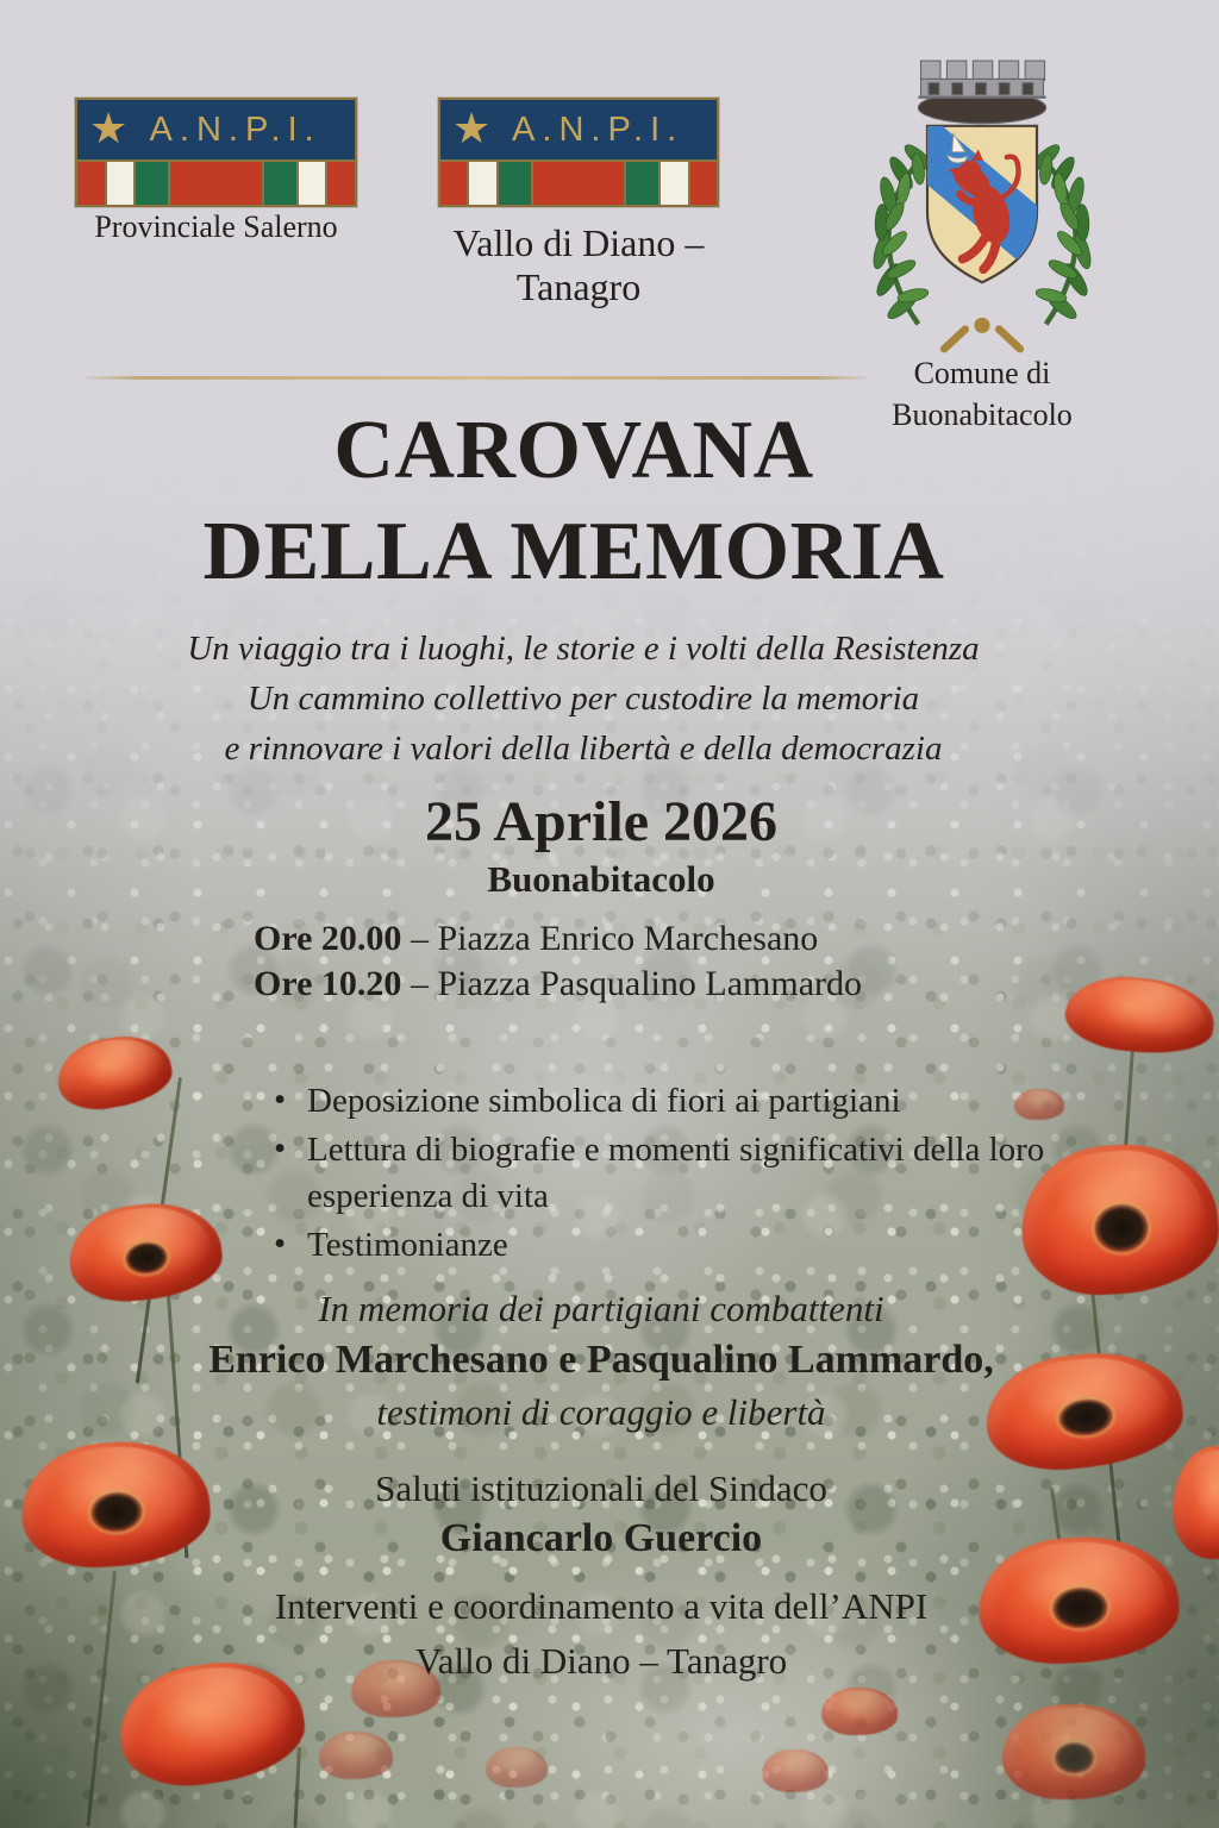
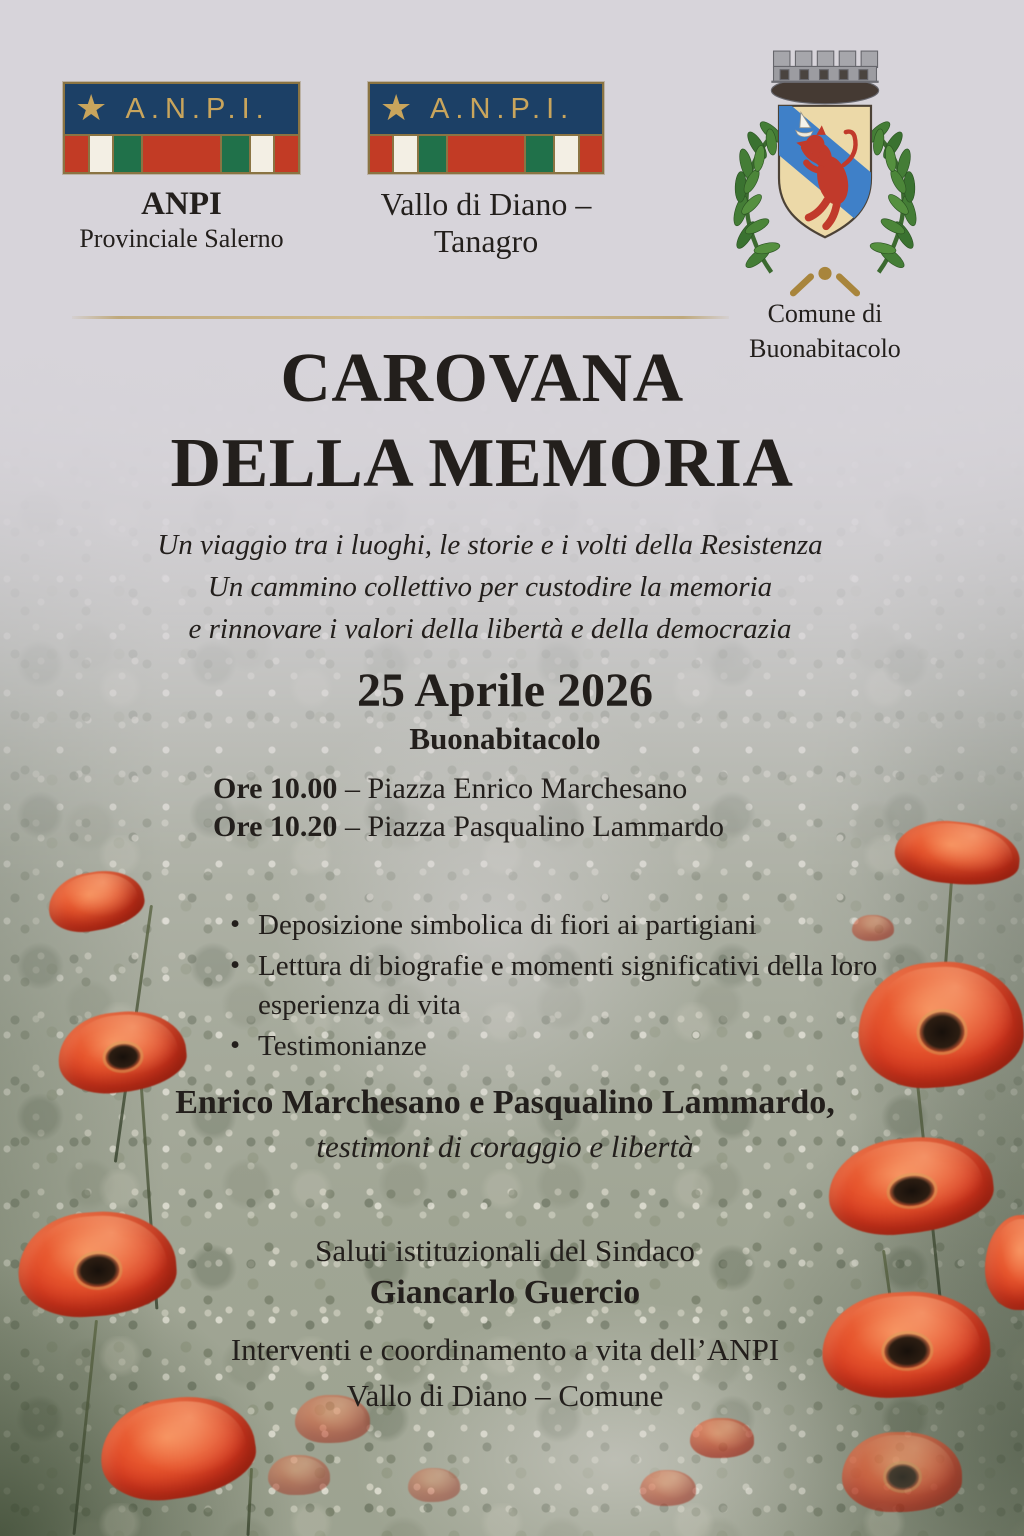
  ★
  A.N.P.I.
+ ANPI
  Provinciale Salerno
  ★
  A.N.P.I.
  Vallo di Diano –
  Tanagro
  Comune di
  Buonabitacolo
  CAROVANA
  DELLA MEMORIA
  Un viaggio tra i luoghi, le storie e i volti della Resistenza
  Un cammino collettivo per custodire la memoria
  e rinnovare i valori della libertà e della democrazia
  25 Aprile 2026
  Buonabitacolo
- Ore 20.00 – Piazza Enrico Marchesano
+ Ore 10.00 – Piazza Enrico Marchesano
  Ore 10.20 – Piazza Pasqualino Lammardo
  •
  Deposizione simbolica di fiori ai partigiani
  •
  Lettura di biografie e momenti significativi della loro esperienza di vita
  •
  Testimonianze
- In memoria dei partigiani combattenti
  Enrico Marchesano e Pasqualino Lammardo,
  testimoni di coraggio e libertà
  Saluti istituzionali del Sindaco
  Giancarlo Guercio
  Interventi e coordinamento a vita dell’ANPI
- Vallo di Diano – Tanagro
+ Vallo di Diano – Comune
